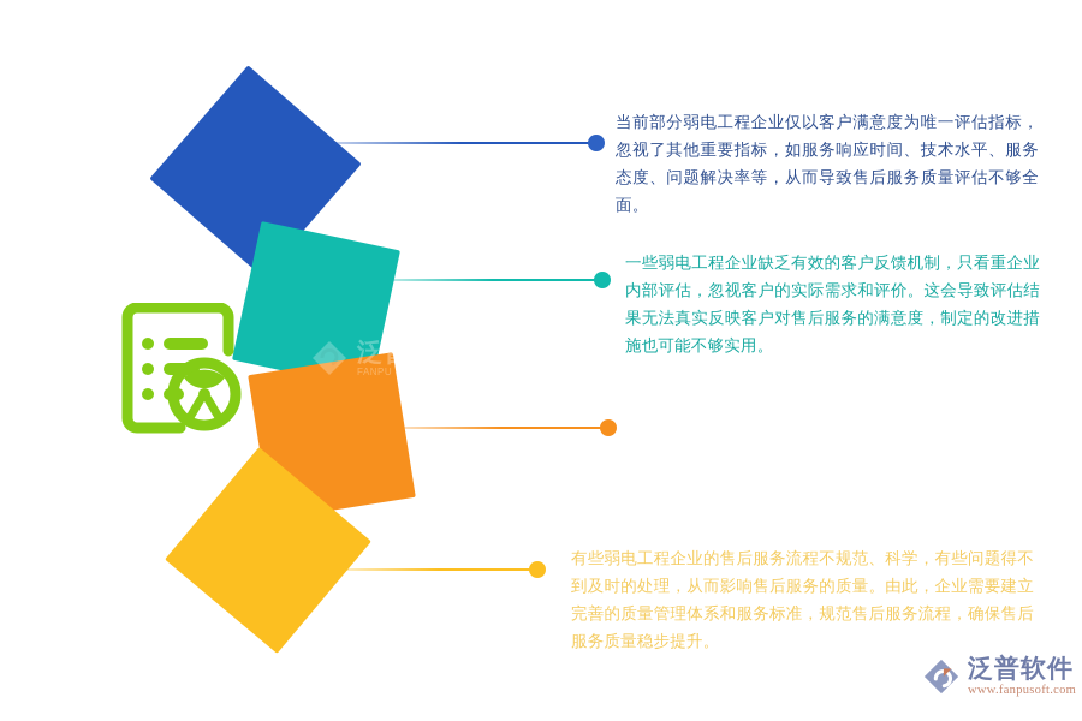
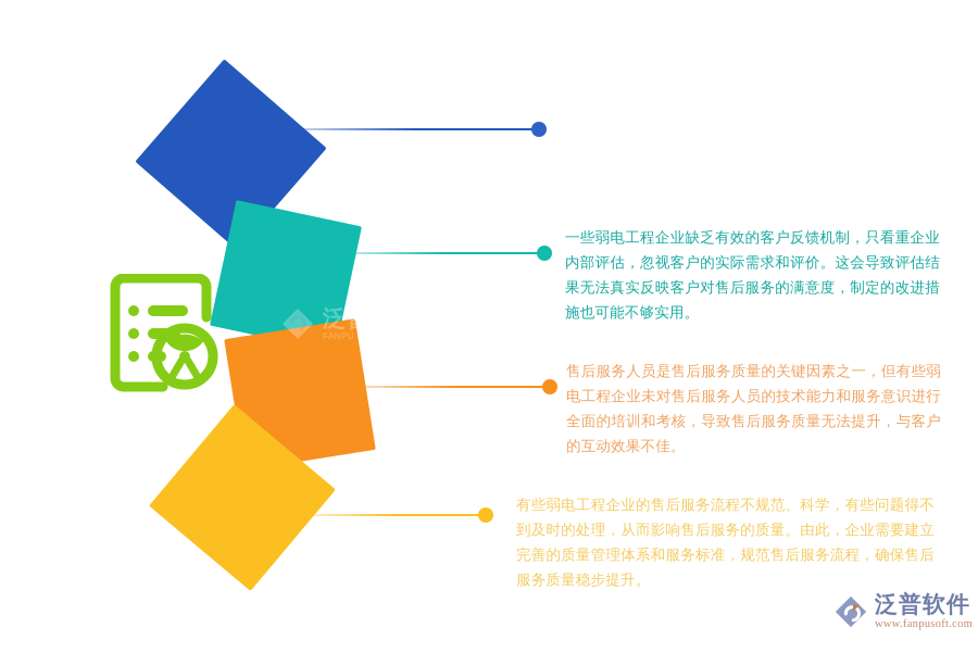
  泛普软件
  FANPU SOFTWARE
- 当前部分弱电工程企业仅以客户满意度为唯一评估指标，忽视了其他重要指标，如服务响应时间、技术水平、服务态度、问题解决率等，从而导致售后服务质量评估不够全面。
  一些弱电工程企业缺乏有效的客户反馈机制，只看重企业内部评估，忽视客户的实际需求和评价。这会导致评估结果无法真实反映客户对售后服务的满意度，制定的改进措施也可能不够实用。
+ 售后服务人员是售后服务质量的关键因素之一，但有些弱电工程企业未对售后服务人员的技术能力和服务意识进行全面的培训和考核，导致售后服务质量无法提升，与客户的互动效果不佳。
  有些弱电工程企业的售后服务流程不规范、科学，有些问题得不到及时的处理，从而影响售后服务的质量。由此，企业需要建立完善的质量管理体系和服务标准，规范售后服务流程，确保售后服务质量稳步提升。
  泛普软件
  www.fanpusoft.com
